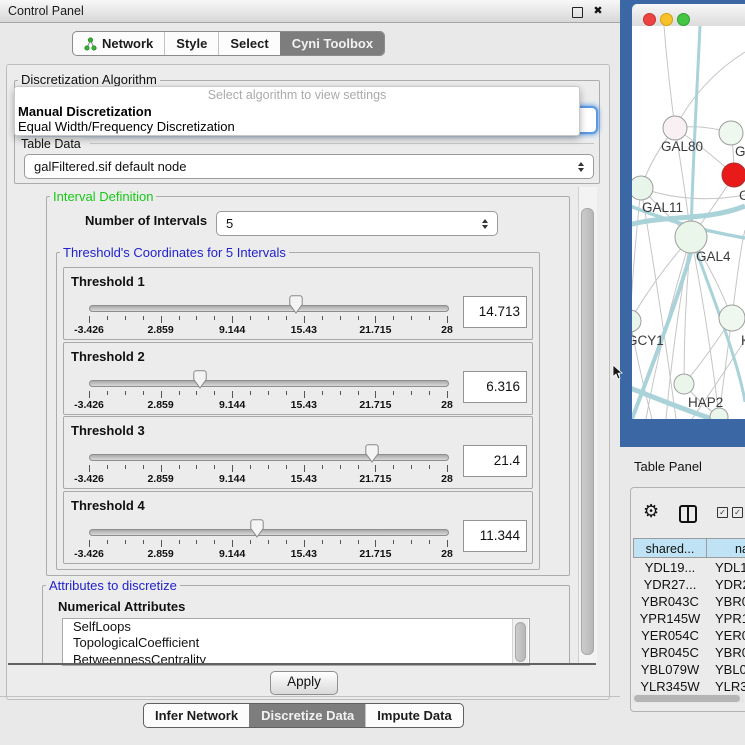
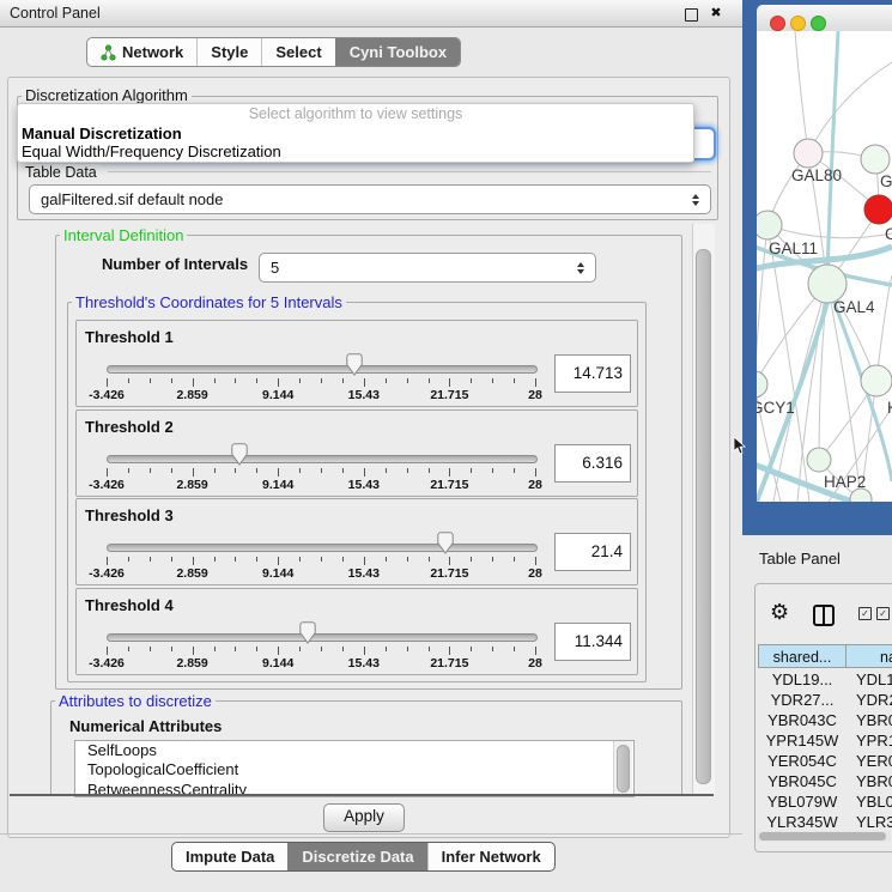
  Control Panel
  ✖
  Network
  Style
  Select
  Cyni Toolbox
  Discretization Algorithm
  Table Data
  galFiltered.sif default node
  Select algorithm to view settings
  Manual Discretization
  Equal Width/Frequency Discretization
  Interval Definition
  Number of Intervals
  5
  Threshold's Coordinates for 5 Intervals
  Threshold 1
  -3.426
  2.859
  9.144
  15.43
  21.715
  28
  14.713
  Threshold 2
  -3.426
  2.859
  9.144
  15.43
  21.715
  28
  6.316
  Threshold 3
  -3.426
  2.859
  9.144
  15.43
  21.715
  28
  21.4
  Threshold 4
  -3.426
  2.859
  9.144
  15.43
  21.715
  28
  11.344
  Attributes to discretize
  Numerical Attributes
  SelfLoops
  TopologicalCoefficient
  BetweennessCentrality
  Apply
- Infer Network
+ Impute Data
  Discretize Data
- Impute Data
+ Infer Network
  GAL80
  C
  GAL11
  GAL4
  GCY1
  HAP2
  Table Panel
  ⚙
  ✓
  ✓
  shared...
  YDL19...
  YDL1
  YDR27...
  YDR
  YBR043C
  YBR
  YPR145W
  YPR
  YER054C
  YER
  YBR045C
  YBR
  YBL079W
  YBL0
  YLR345W
  YLR3
